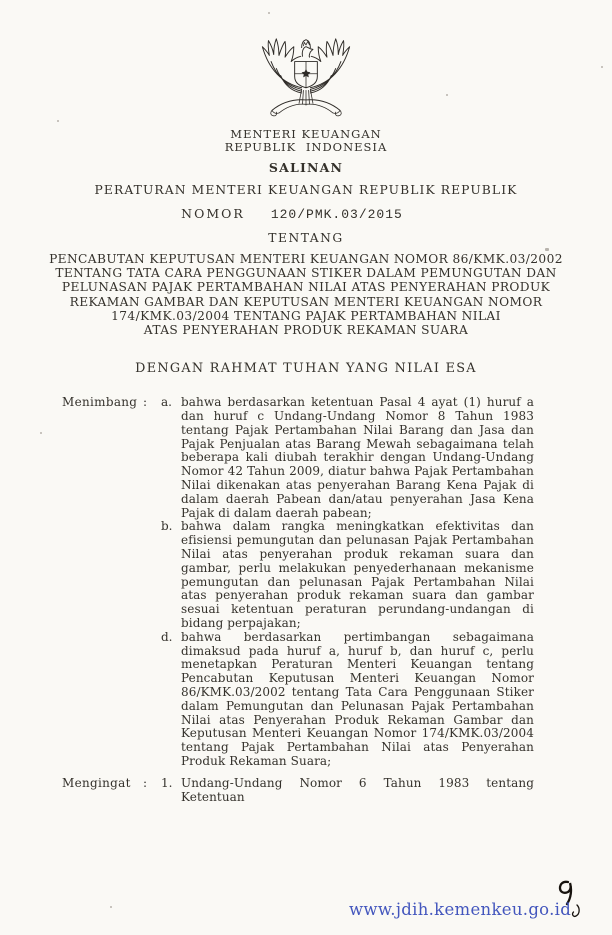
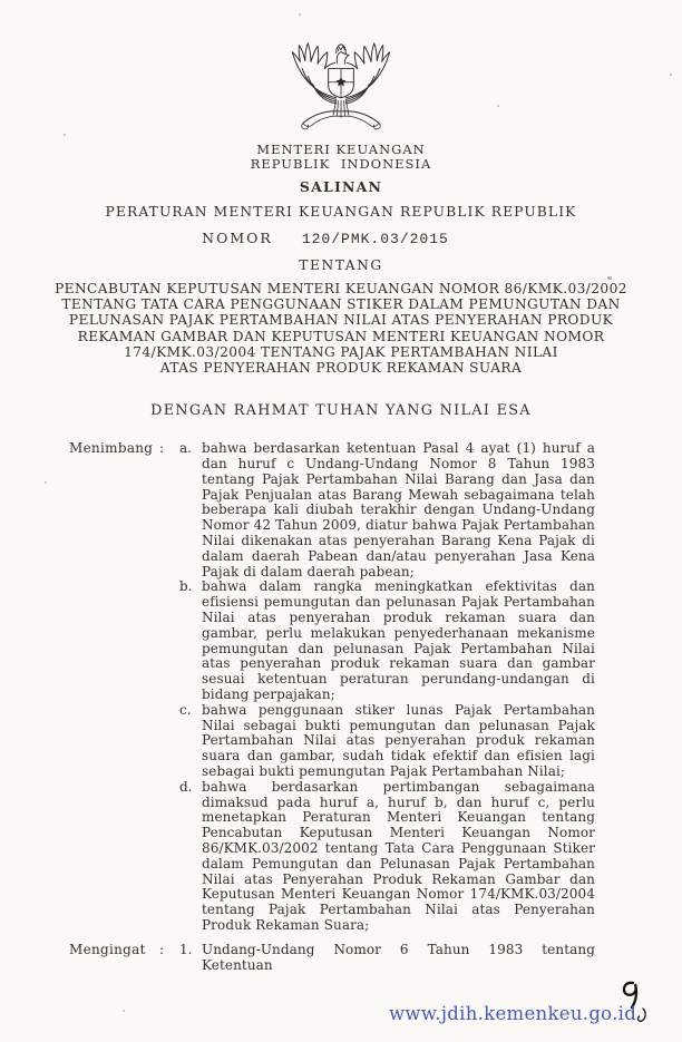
  MENTERI KEUANGAN
  REPUBLIK INDONESIA
  SALINAN
  PERATURAN MENTERI KEUANGAN REPUBLIK REPUBLIK
  NOMOR 120/PMK.03/2015
  TENTANG
  PENCABUTAN KEPUTUSAN MENTERI KEUANGAN NOMOR 86/KMK.03/2002
  TENTANG TATA CARA PENGGUNAAN STIKER DALAM PEMUNGUTAN DAN
  PELUNASAN PAJAK PERTAMBAHAN NILAI ATAS PENYERAHAN PRODUK
  REKAMAN GAMBAR DAN KEPUTUSAN MENTERI KEUANGAN NOMOR
  174/KMK.03/2004 TENTANG PAJAK PERTAMBAHAN NILAI
  ATAS PENYERAHAN PRODUK REKAMAN SUARA
  DENGAN RAHMAT TUHAN YANG NILAI ESA
  Menimbang
  :
  a.
  bahwa berdasarkan ketentuan Pasal 4 ayat (1) huruf a dan huruf c Undang-Undang Nomor 8 Tahun 1983 tentang Pajak Pertambahan Nilai Barang dan Jasa dan Pajak Penjualan atas Barang Mewah sebagaimana telah beberapa kali diubah terakhir dengan Undang-Undang Nomor 42 Tahun 2009, diatur bahwa Pajak Pertambahan Nilai dikenakan atas penyerahan Barang Kena Pajak di dalam daerah Pabean dan/atau penyerahan Jasa Kena Pajak di dalam daerah pabean;
  b.
  bahwa dalam rangka meningkatkan efektivitas dan efisiensi pemungutan dan pelunasan Pajak Pertambahan Nilai atas penyerahan produk rekaman suara dan gambar, perlu melakukan penyederhanaan mekanisme pemungutan dan pelunasan Pajak Pertambahan Nilai atas penyerahan produk rekaman suara dan gambar sesuai ketentuan peraturan perundang-undangan di bidang perpajakan;
+ c.
+ bahwa penggunaan stiker lunas Pajak Pertambahan Nilai sebagai bukti pemungutan dan pelunasan Pajak Pertambahan Nilai atas penyerahan produk rekaman suara dan gambar, sudah tidak efektif dan efisien lagi sebagai bukti pemungutan Pajak Pertambahan Nilai;
  d.
  bahwa berdasarkan pertimbangan sebagaimana dimaksud pada huruf a, huruf b, dan huruf c, perlu menetapkan Peraturan Menteri Keuangan tentang Pencabutan Keputusan Menteri Keuangan Nomor 86/KMK.03/2002 tentang Tata Cara Penggunaan Stiker dalam Pemungutan dan Pelunasan Pajak Pertambahan Nilai atas Penyerahan Produk Rekaman Gambar dan Keputusan Menteri Keuangan Nomor 174/KMK.03/2004 tentang Pajak Pertambahan Nilai atas Penyerahan Produk Rekaman Suara;
  Mengingat
  :
  1.
  Undang-Undang Nomor 6 Tahun 1983 tentang Ketentuan
  www.jdih.kemenkeu.go.id
